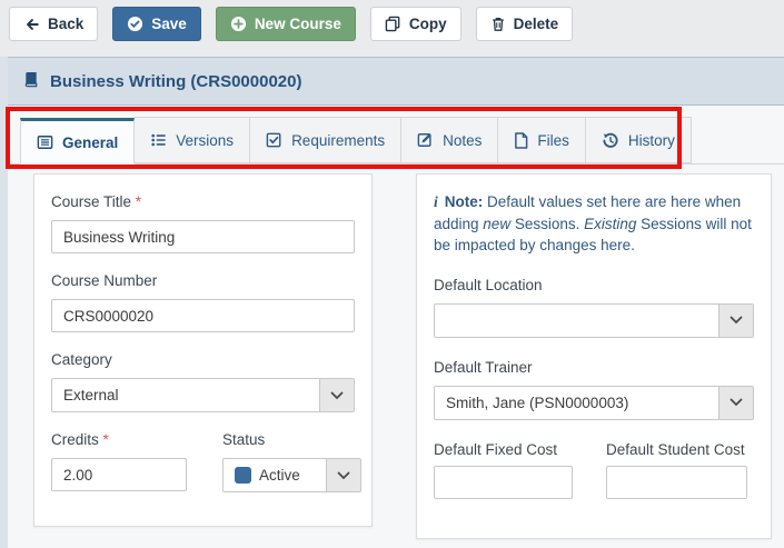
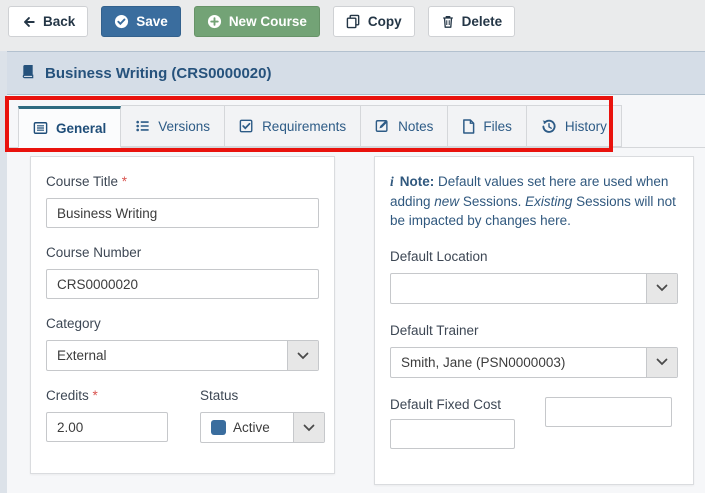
  Back
  Save
  New Course
  Copy
  Delete
  Business Writing (CRS0000020)
  General
  Versions
  Requirements
  Notes
  Files
  History
  Course Title *
  Business Writing
  Course Number
  CRS0000020
  Category
  External
  Credits *
  2.00
  Status
  Active
- i Note: Default values set here are here when adding new Sessions. Existing Sessions will not be impacted by changes here.
+ i Note: Default values set here are used when adding new Sessions. Existing Sessions will not be impacted by changes here.
  Default Location
  Default Trainer
  Smith, Jane (PSN0000003)
  Default Fixed Cost
- Default Student Cost
